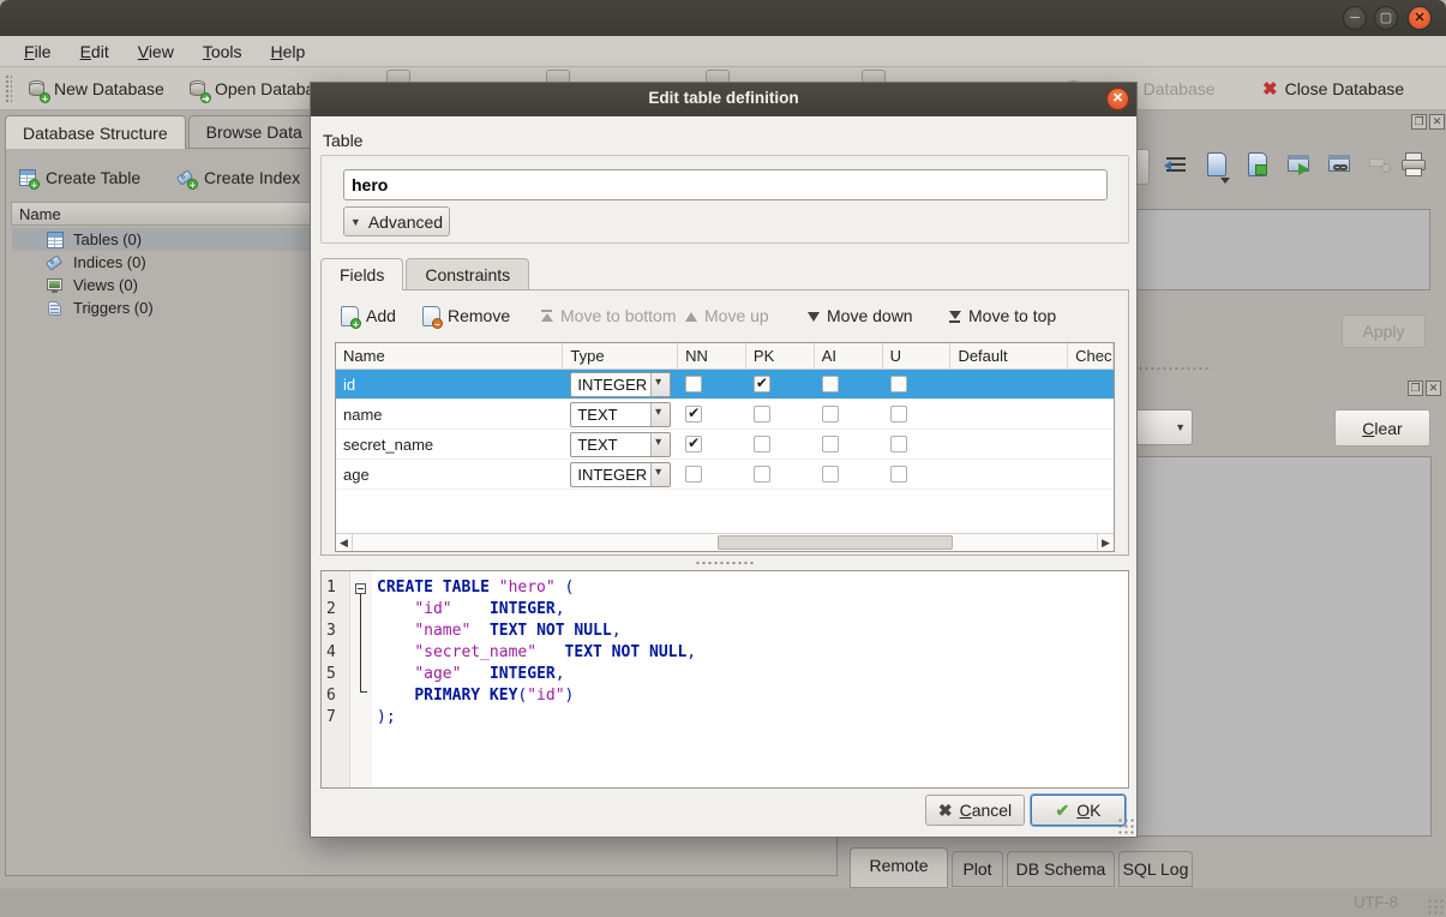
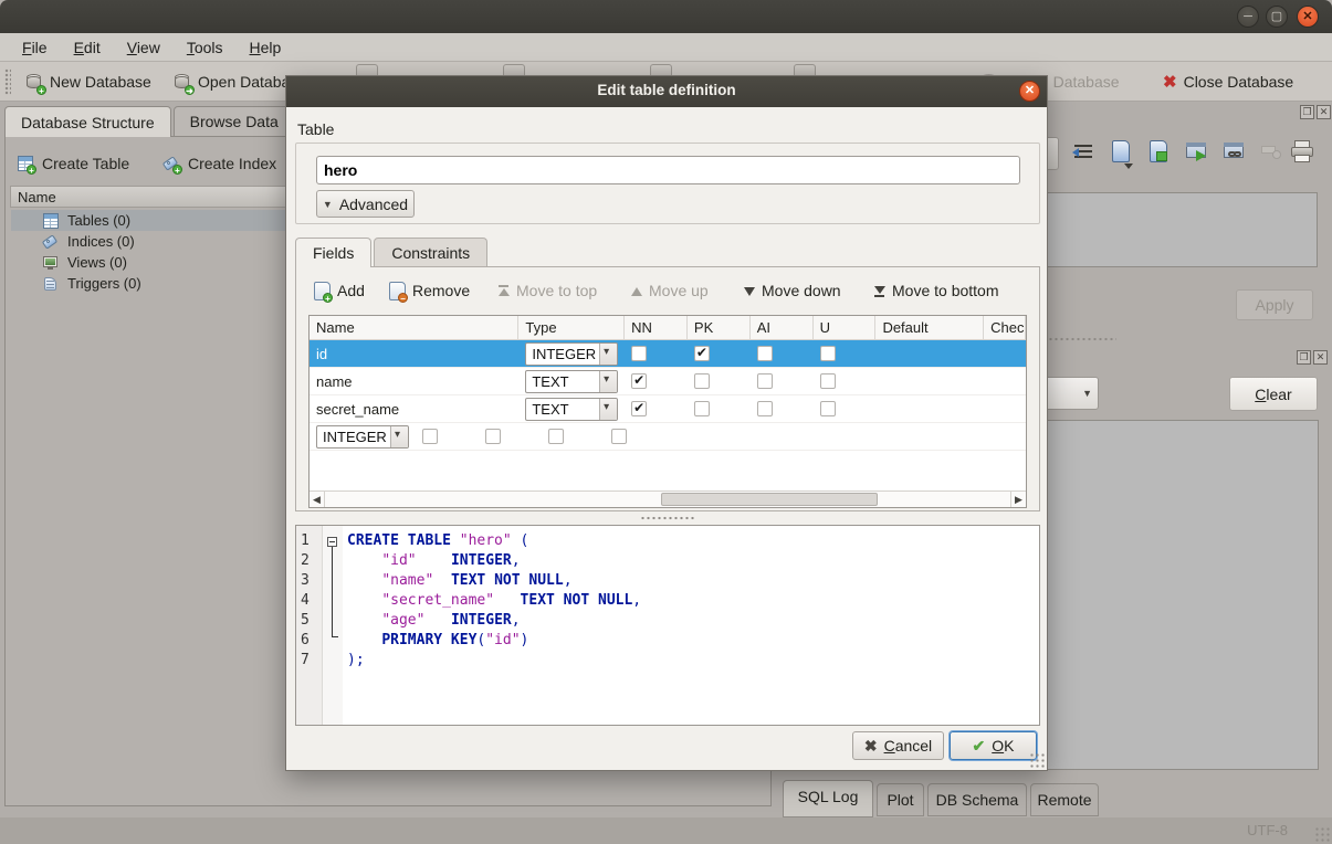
  ─
  ▢
  ✕
  File
  Edit
  View
  Tools
  Help
  +
  New Database
  ➜
  Open Datab
  ✖
  Close Database
  Database Structure
  Browse Data
  +
  Create Table
  +
  Create Index
  Name
  Tables (0)
  Indices (0)
  Views (0)
  Triggers (0)
  ❐
  ✕
  Apply
  ❐
  ✕
  ▼
  Clear
- Remote
+ SQL Log
  Plot
  DB Schema
- SQL Log
+ Remote
  UTF-8
  Edit table definition
  ✕
  Table
  hero
  ▼
  Advanced
  Fields
  Constraints
  +
  Add
  −
  Remove
- Move to bottom
+ Move to top
  Move up
  Move down
- Move to top
+ Move to bottom
  Name
  Type
  NN
  PK
  AI
  U
  Default
  Chec
  id
  INTEGER
  name
  TEXT
  secret_name
  TEXT
- age
  INTEGER
  ◀
  ▶
  1
  CREATE TABLE "hero" (
  2
  "id" INTEGER,
  3
  "name" TEXT NOT NULL,
  4
  "secret_name" TEXT NOT NULL,
  5
  "age" INTEGER,
  6
  PRIMARY KEY("id")
  7
  );
  ✖
  Cancel
  ✔
  OK
